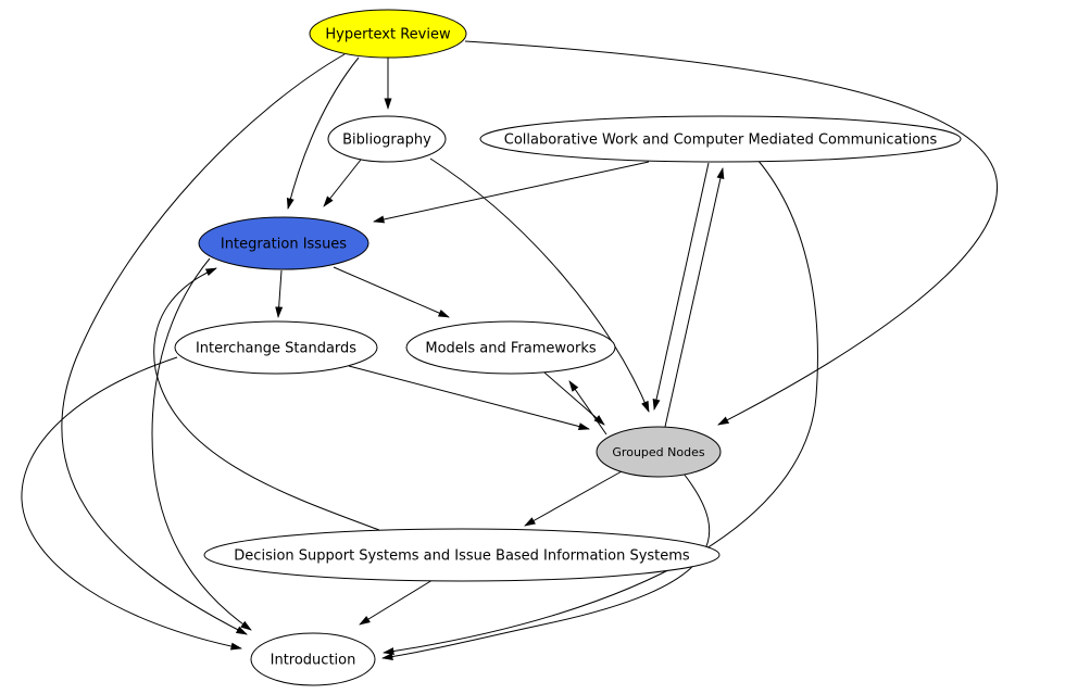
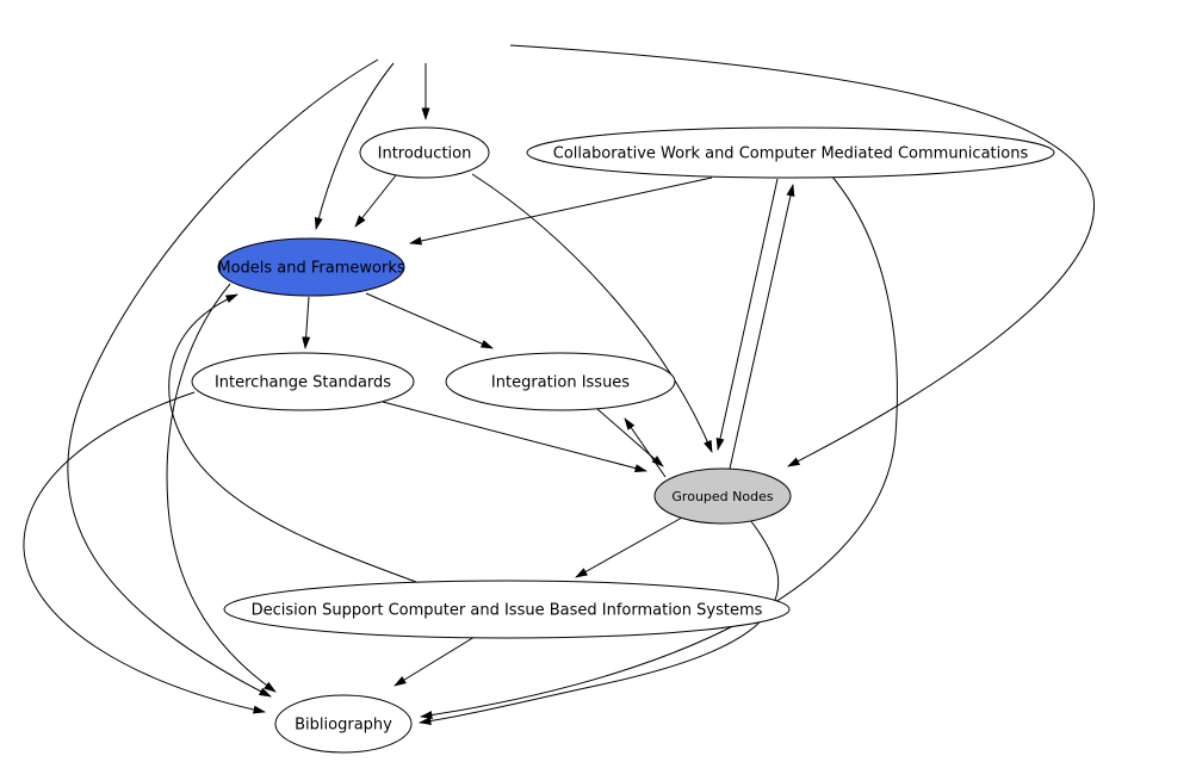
- Hypertext Review
- Bibliography
+ Introduction
  Collaborative Work and Computer Mediated Communications
- Integration Issues
+ Models and Frameworks
  Interchange Standards
- Models and Frameworks
+ Integration Issues
  Grouped Nodes
- Decision Support Systems and Issue Based Information Systems
+ Decision Support Computer and Issue Based Information Systems
- Introduction
+ Bibliography
